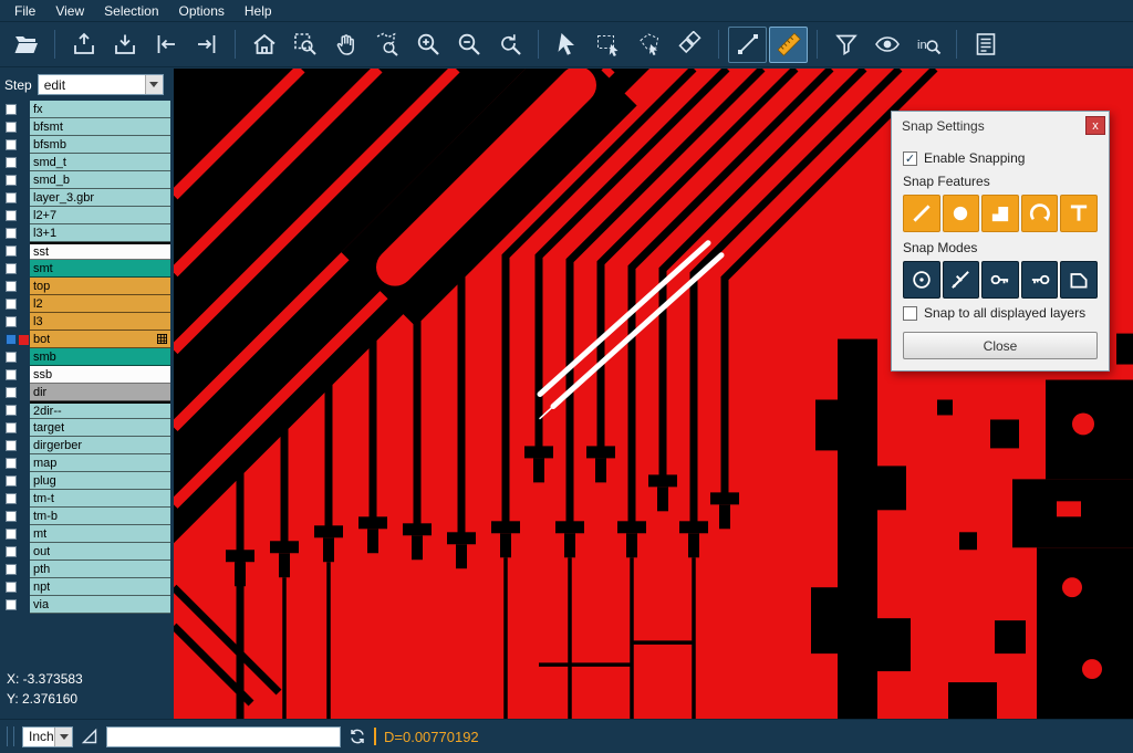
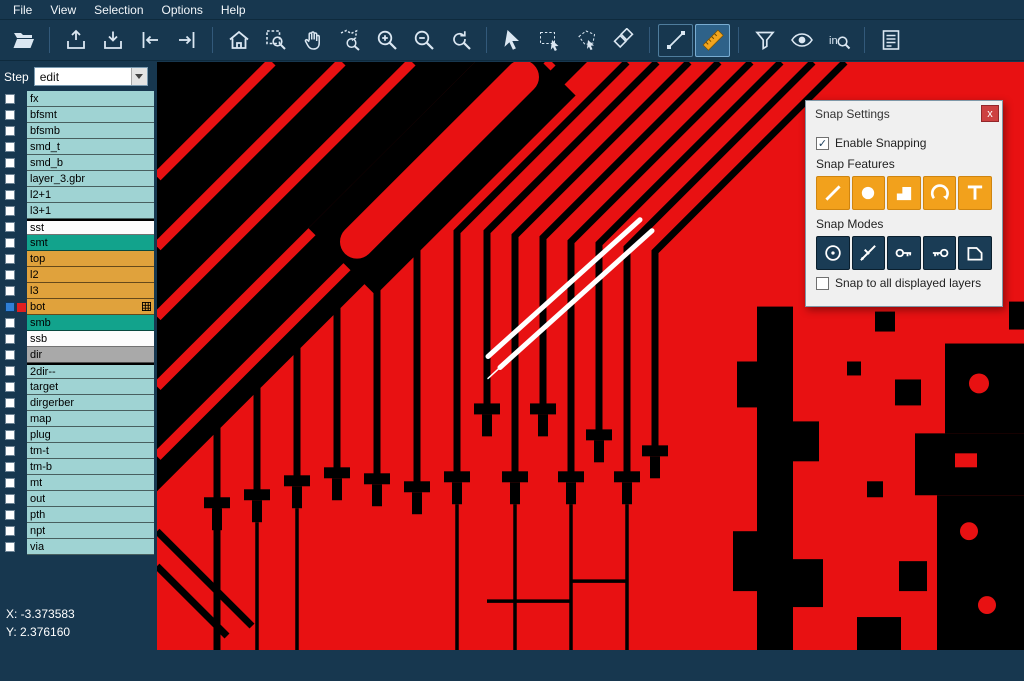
  File
  View
  Selection
  Options
  Help
  in
  Step
  edit
  fx
  bfsmt
  bfsmb
  smd_t
  smd_b
  layer_3.gbr
- l2+7
+ l2+1
  l3+1
  sst
  smt
  top
  l2
  l3
  bot
  smb
  ssb
  dir
  2dir--
  target
  dirgerber
  map
  plug
  tm-t
  tm-b
  mt
  out
  pth
  npt
  via
  X: -3.373583
  Y: 2.376160
  Snap Settings
  x
  Enable Snapping
  Snap Features
  Snap Modes
  Snap to all displayed layers
- Close
- Inch
- D=0.00770192
